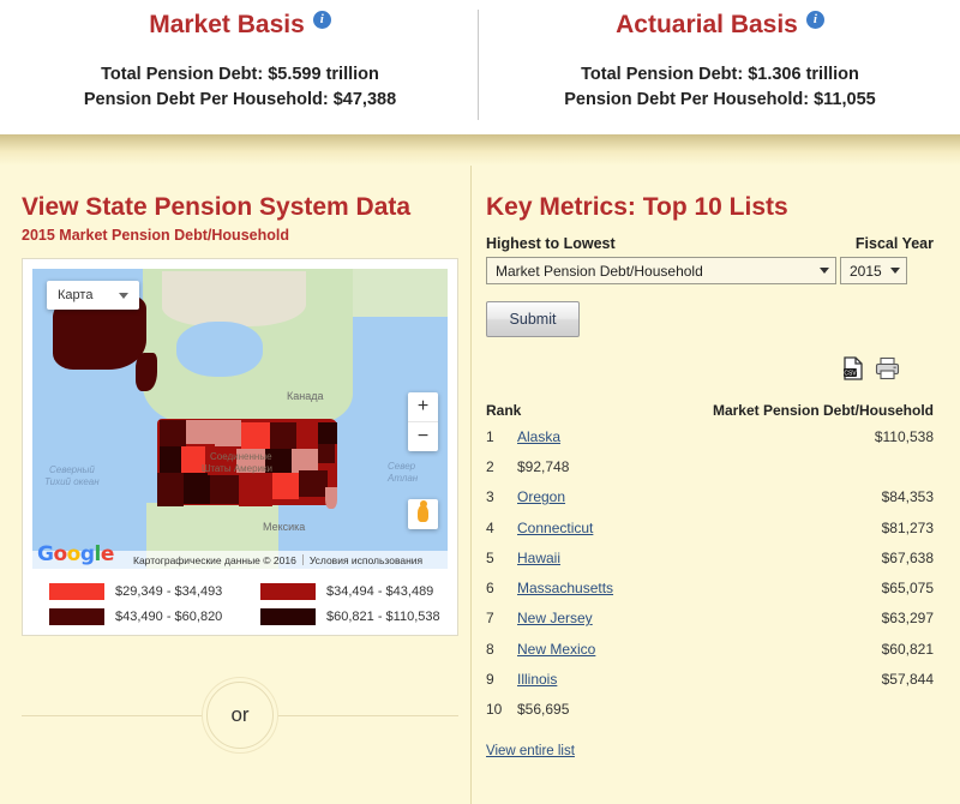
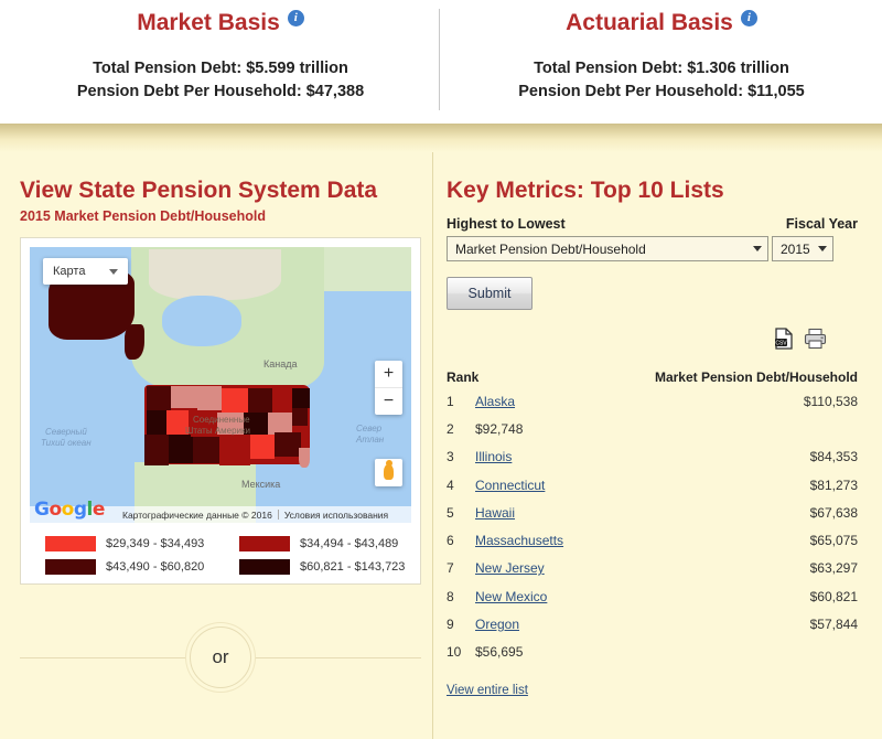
  Market Basis
  i
  Total Pension Debt: $5.599 trillion
  Pension Debt Per Household: $47,388
  Actuarial Basis
  i
  Total Pension Debt: $1.306 trillion
  Pension Debt Per Household: $11,055
  View State Pension System Data
  2015 Market Pension Debt/Household
  Канада
  Мексика
  Соединенные
  Штаты Америки
  Северный
  Тихий океан
  Север
  Атлан
  Карта
  +
  −
  Картографические данные © 2016
  Условия использования
  Google
  $29,349 - $34,493
  $34,494 - $43,489
  $43,490 - $60,820
- $60,821 - $110,538
+ $60,821 - $143,723
  or
  Key Metrics: Top 10 Lists
  Highest to Lowest
  Fiscal Year
  Market Pension Debt/Household
  2015
  Submit
  Rank
  Market Pension Debt/Household
  1
  Alaska
  $110,538
  2
  $92,748
  3
- Oregon
+ Illinois
  $84,353
  4
  Connecticut
  $81,273
  5
  Hawaii
  $67,638
  6
  Massachusetts
  $65,075
  7
  New Jersey
  $63,297
  8
  New Mexico
  $60,821
  9
- Illinois
+ Oregon
  $57,844
  10
  $56,695
  View entire list
